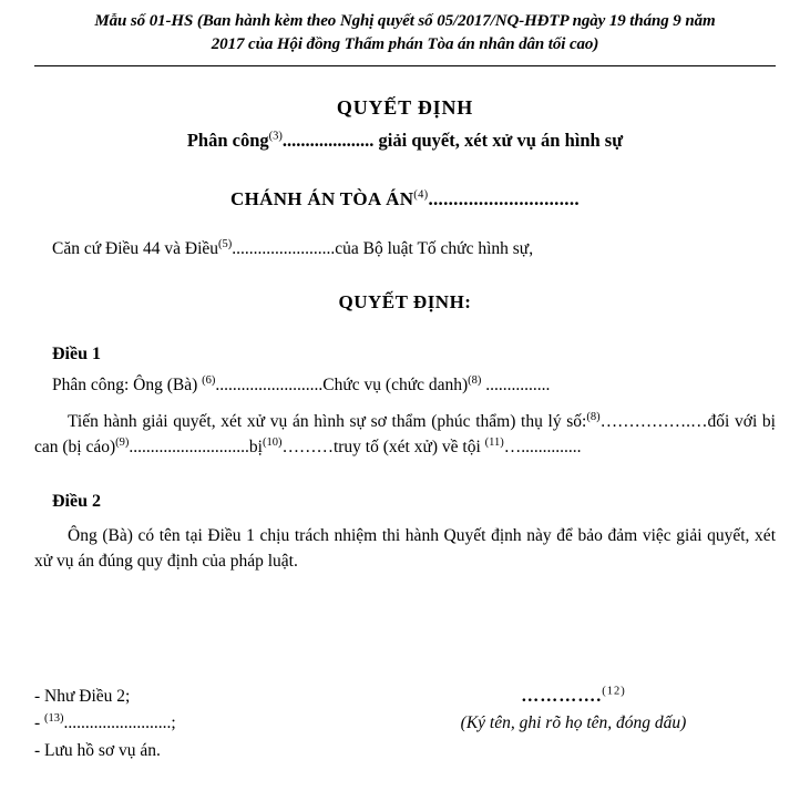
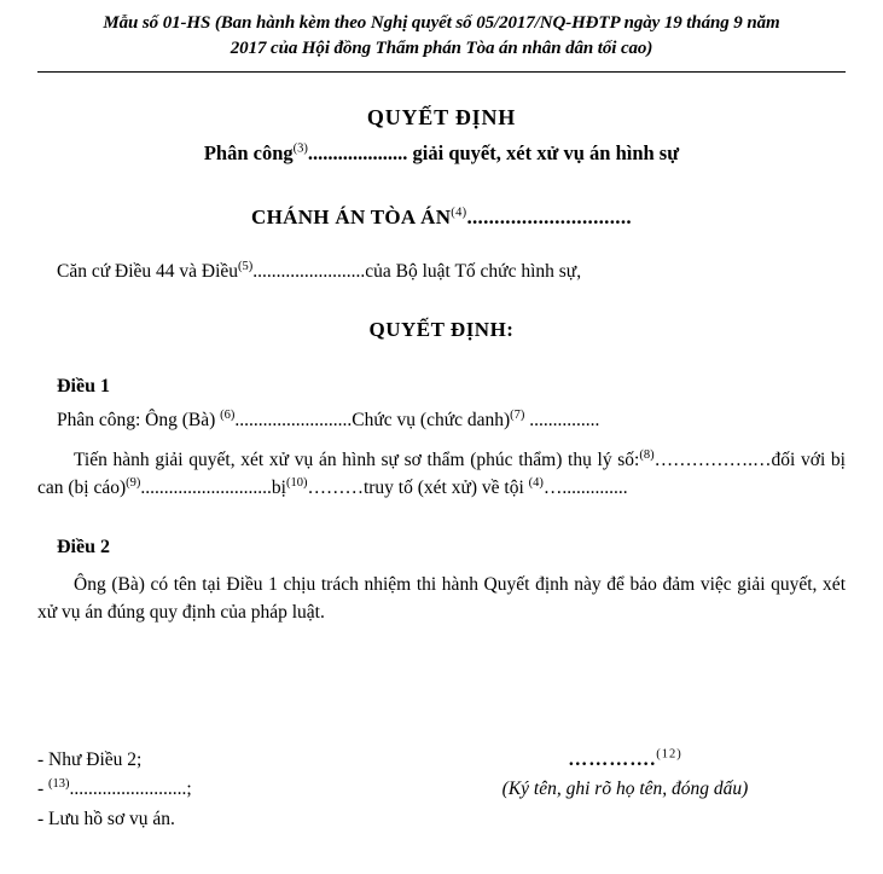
  Mẫu số 01-HS (Ban hành kèm theo Nghị quyết số 05/2017/NQ-HĐTP ngày 19 tháng 9 năm
  2017 của Hội đồng Thẩm phán Tòa án nhân dân tối cao)
  QUYẾT ĐỊNH
  Phân công(3).................... giải quyết, xét xử vụ án hình sự
  CHÁNH ÁN TÒA ÁN(4)..............................
  Căn cứ Điều 44 và Điều(5)........................của Bộ luật Tố chức hình sự,
  QUYẾT ĐỊNH:
  Điều 1
- Phân công: Ông (Bà) (6).........................Chức vụ (chức danh)(8) ...............
+ Phân công: Ông (Bà) (6).........................Chức vụ (chức danh)(7) ...............
- Tiến hành giải quyết, xét xử vụ án hình sự sơ thẩm (phúc thẩm) thụ lý số:(8)…………….…đối với bị can (bị cáo)(9)............................bị(10)………truy tố (xét xử) về tội (11)…..............
+ Tiến hành giải quyết, xét xử vụ án hình sự sơ thẩm (phúc thẩm) thụ lý số:(8)…………….…đối với bị can (bị cáo)(9)............................bị(10)………truy tố (xét xử) về tội (4)…..............
  Điều 2
  Ông (Bà) có tên tại Điều 1 chịu trách nhiệm thi hành Quyết định này để bảo đảm việc giải quyết, xét xử vụ án đúng quy định của pháp luật.
  - Như Điều 2;
  - (13).........................;
  - Lưu hồ sơ vụ án.
  ………….(12)
  (Ký tên, ghi rõ họ tên, đóng dấu)
